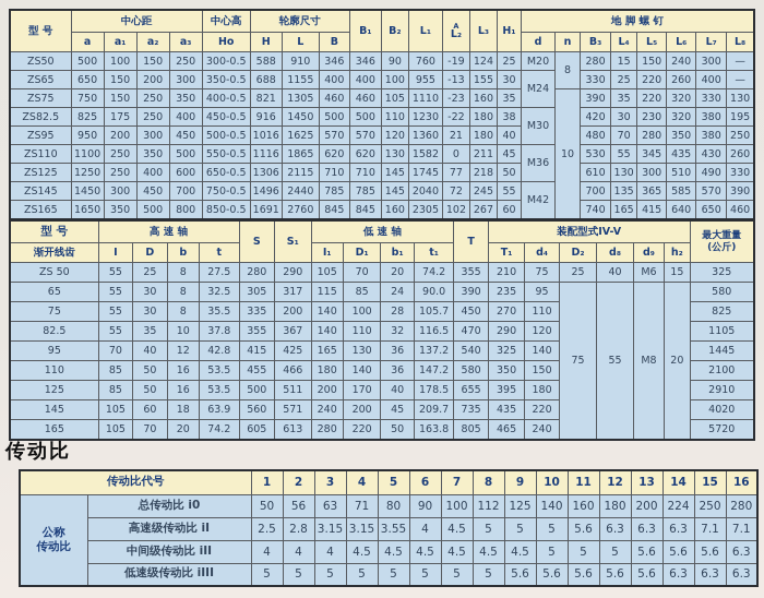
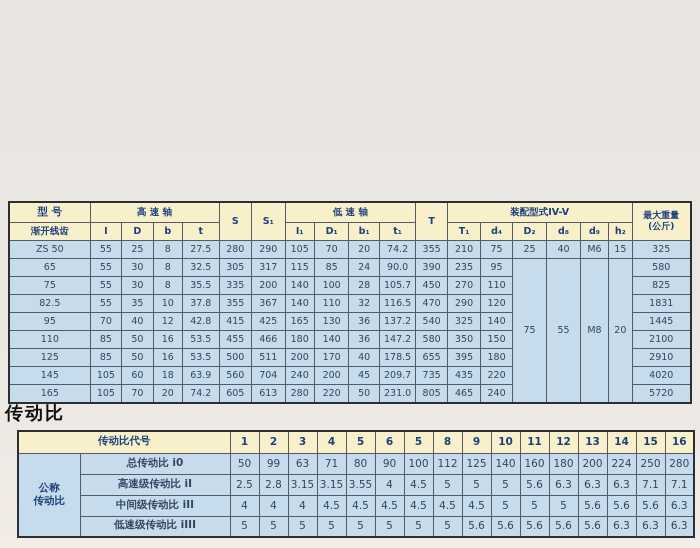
- 型 号	中心距	中心高	轮廓尺寸	B₁	B₂	L₁	A L₂	L₃	H₁	地 脚 螺 钉
- a	a₁	a₂	a₃	Ho	H	L	B	d	n	B₃	L₄	L₅	L₆	L₇	L₈
- ZS50	500	100	150	250	300-0.5	588	910	346	346	90	760	-19	124	25	M20	8	280	15	150	240	300	—
- ZS65	650	150	200	300	350-0.5	688	1155	400	400	100	955	-13	155	30	M24	330	25	220	260	400	—
- ZS75	750	150	250	350	400-0.5	821	1305	460	460	105	1110	-23	160	35	10	390	35	220	320	330	130
- ZS82.5	825	175	250	400	450-0.5	916	1450	500	500	110	1230	-22	180	38	M30	420	30	230	320	380	195
- ZS95	950	200	300	450	500-0.5	1016	1625	570	570	120	1360	21	180	40	480	70	280	350	380	250
- ZS110	1100	250	350	500	550-0.5	1116	1865	620	620	130	1582	0	211	45	M36	530	55	345	435	430	260
- ZS125	1250	250	400	600	650-0.5	1306	2115	710	710	145	1745	77	218	50	610	130	300	510	490	330
- ZS145	1450	300	450	700	750-0.5	1496	2440	785	785	145	2040	72	245	55	M42	700	135	365	585	570	390
- ZS165	1650	350	500	800	850-0.5	1691	2760	845	845	160	2305	102	267	60	740	165	415	640	650	460
  型 号 渐开线齿	高 速 轴	S	S₁	低 速 轴	T	装配型式IV-V	最大重量 (公斤)
  I	D	b	t	I₁	D₁	b₁	t₁	T₁	d₄	D₂	d₈	d₉	h₂
  ZS 50	55	25	8	27.5	280	290	105	70	20	74.2	355	210	75	25	40	M6	15	325
  65	55	30	8	32.5	305	317	115	85	24	90.0	390	235	95	75	55	M8	20	580
  75	55	30	8	35.5	335	200	140	100	28	105.7	450	270	110	825
- 82.5	55	35	10	37.8	355	367	140	110	32	116.5	470	290	120	1105
+ 82.5	55	35	10	37.8	355	367	140	110	32	116.5	470	290	120	1831
  95	70	40	12	42.8	415	425	165	130	36	137.2	540	325	140	1445
  110	85	50	16	53.5	455	466	180	140	36	147.2	580	350	150	2100
  125	85	50	16	53.5	500	511	200	170	40	178.5	655	395	180	2910
- 145	105	60	18	63.9	560	571	240	200	45	209.7	735	435	220	4020
+ 145	105	60	18	63.9	560	704	240	200	45	209.7	735	435	220	4020
- 165	105	70	20	74.2	605	613	280	220	50	163.8	805	465	240	5720
+ 165	105	70	20	74.2	605	613	280	220	50	231.0	805	465	240	5720
  传动比
- 传动比代号	1	2	3	4	5	6	7	8	9	10	11	12	13	14	15	16
+ 传动比代号	1	2	3	4	5	6	5	8	9	10	11	12	13	14	15	16
- 公称传动比	总传动比 i0	50	56	63	71	80	90	100	112	125	140	160	180	200	224	250	280
+ 公称传动比	总传动比 i0	50	99	63	71	80	90	100	112	125	140	160	180	200	224	250	280
  高速级传动比 iI	2.5	2.8	3.15	3.15	3.55	4	4.5	5	5	5	5.6	6.3	6.3	6.3	7.1	7.1
  中间级传动比 iII	4	4	4	4.5	4.5	4.5	4.5	4.5	4.5	5	5	5	5.6	5.6	5.6	6.3
  低速级传动比 iIII	5	5	5	5	5	5	5	5	5.6	5.6	5.6	5.6	5.6	6.3	6.3	6.3
